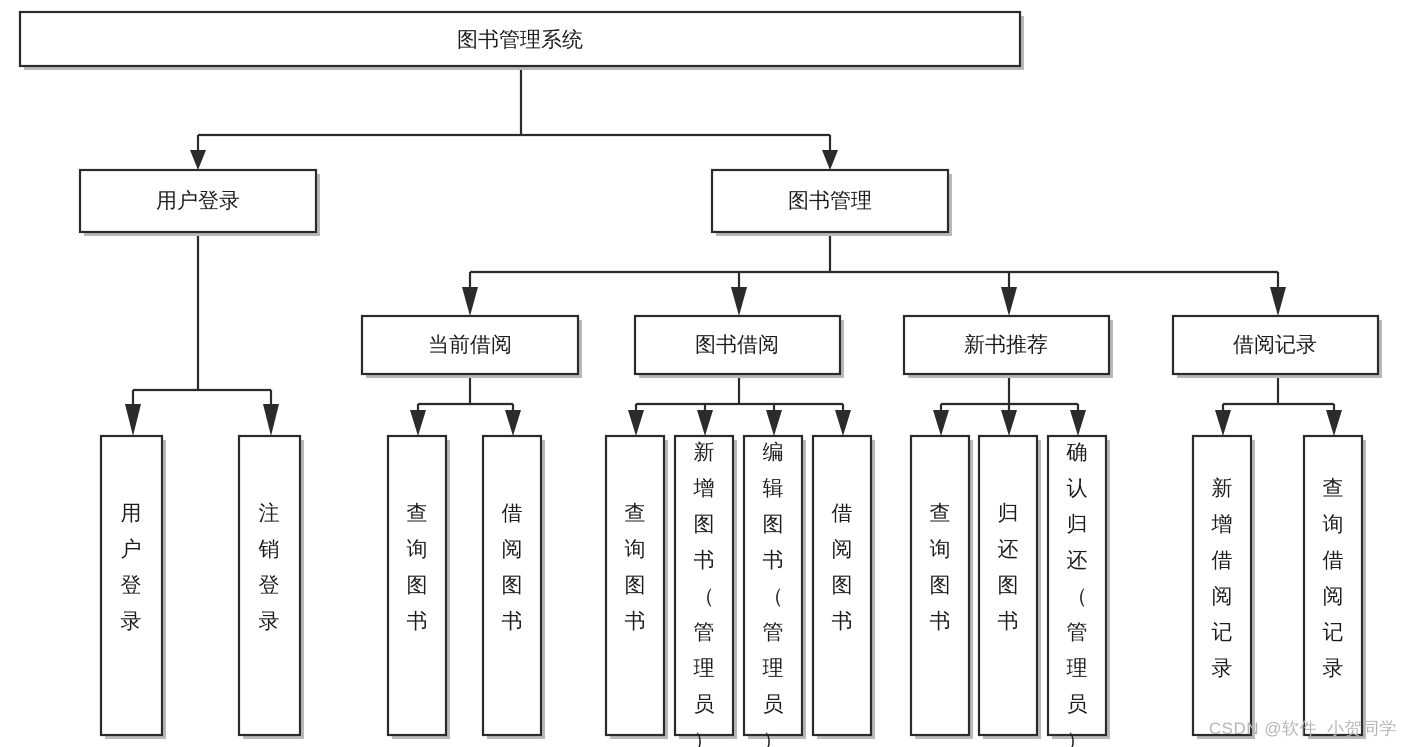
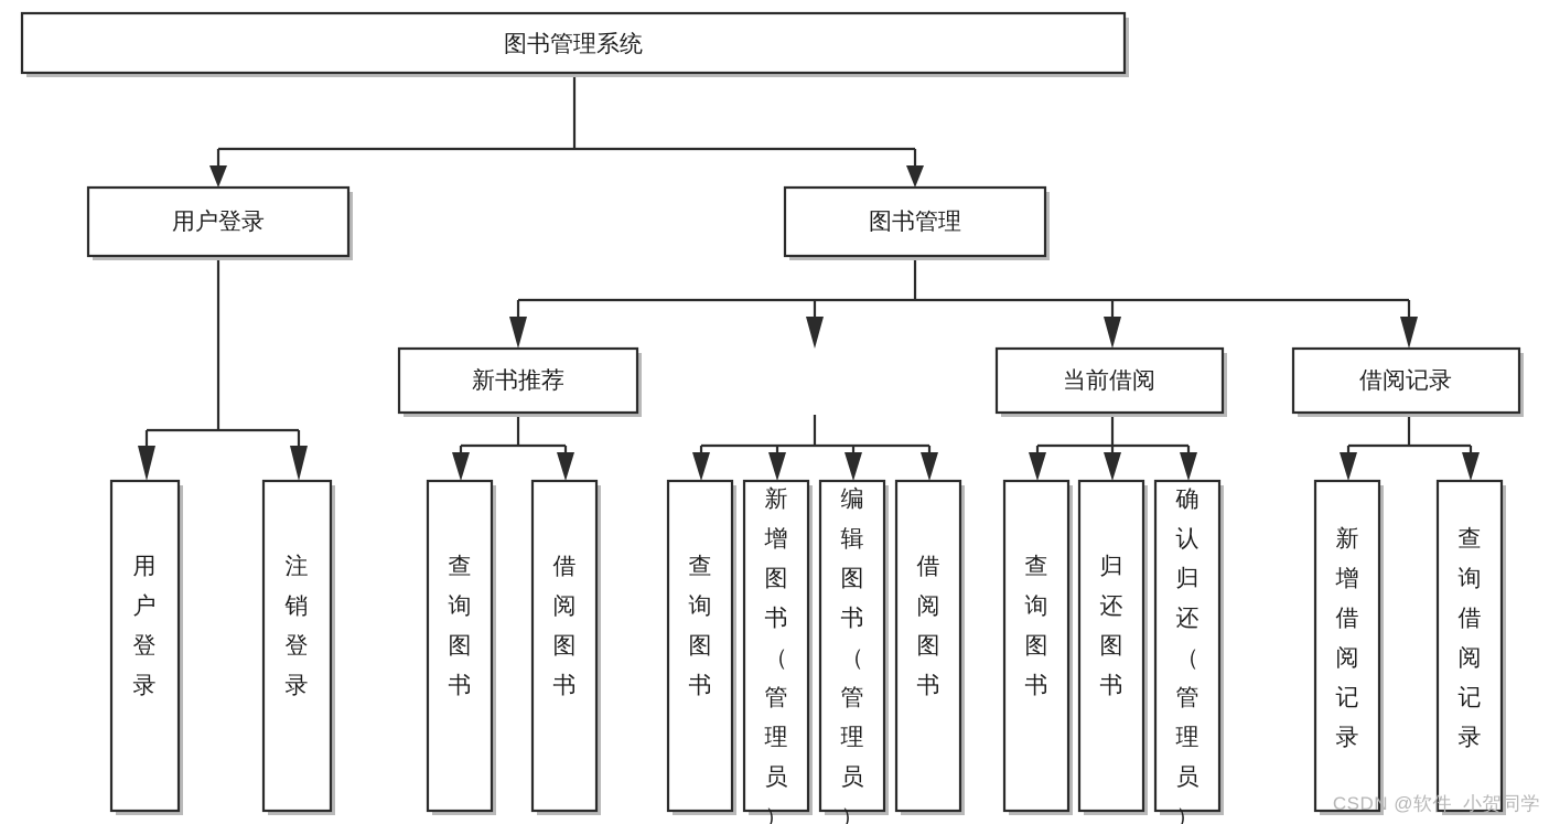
  图书管理系统
  用户登录
  图书管理
- 当前借阅
+ 新书推荐
- 图书借阅
- 新书推荐
+ 当前借阅
  借阅记录
  用户登录
  注销登录
  查询图书
  借阅图书
  查询图书
  新增图书（管理员）
  编辑图书（管理员）
  借阅图书
  查询图书
  归还图书
  确认归还（管理员）
  新增借阅记录
  查询借阅记录
  CSDN @软件_小贺同学
